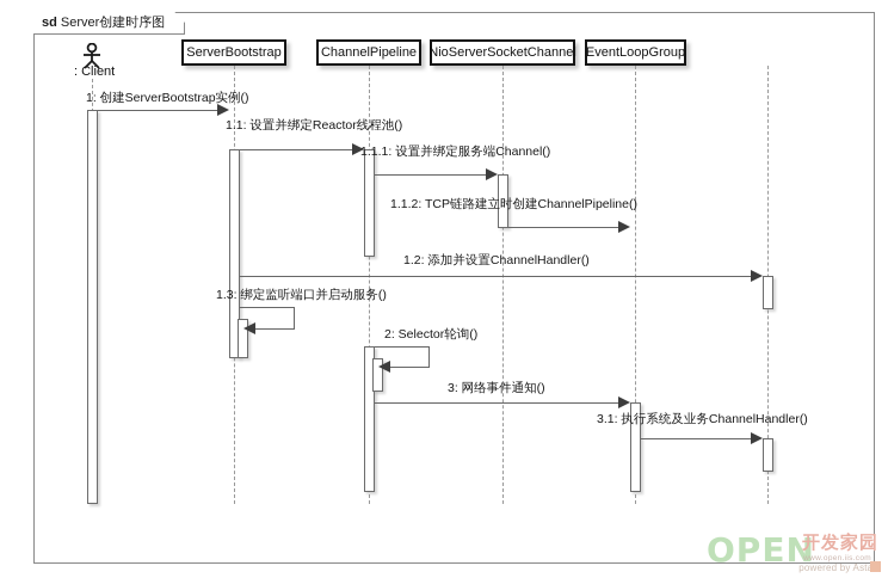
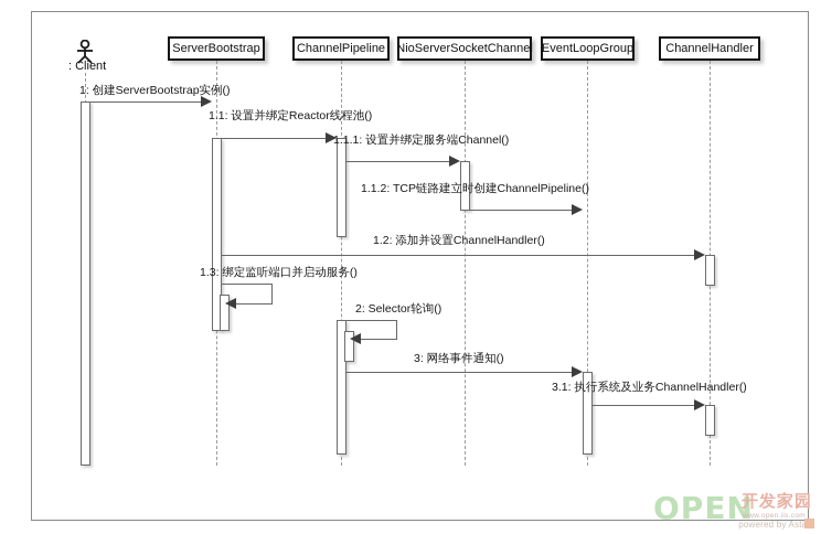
- sd Server创建时序图
  : Client
  ServerBootstrap
  ChannelPipeline
  NioServerSocketChannel
  EventLoopGroup
+ ChannelHandler
  1: 创建ServerBootstrap实例()
  1.1: 设置并绑定Reactor线程池()
  1.1.1: 设置并绑定服务端Channel()
  1.1.2: TCP链路建立时创建ChannelPipeline()
  1.2: 添加并设置ChannelHandler()
  1.3: 绑定监听端口并启动服务()
  2: Selector轮询()
  3: 网络事件通知()
  3.1: 执行系统及业务ChannelHandler()
  OPEN
  开发家园
  powered by Ast
